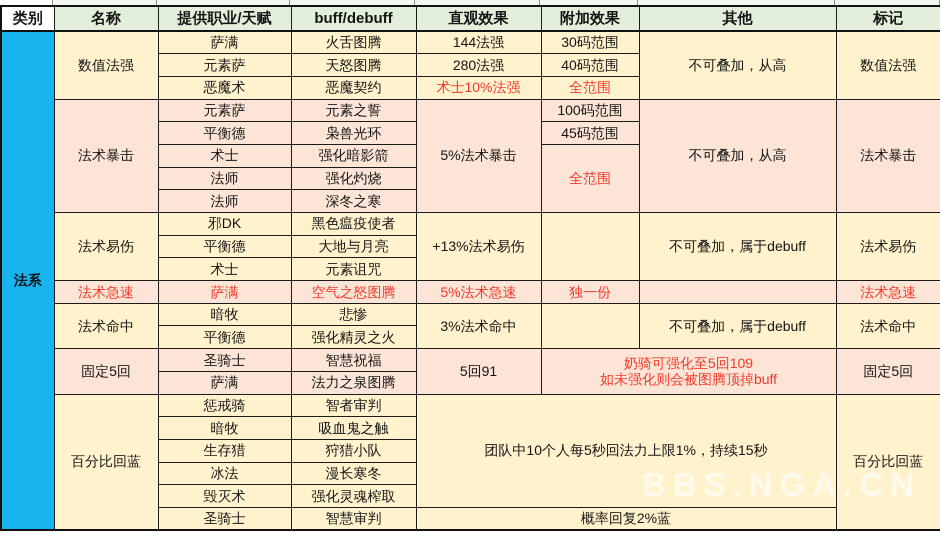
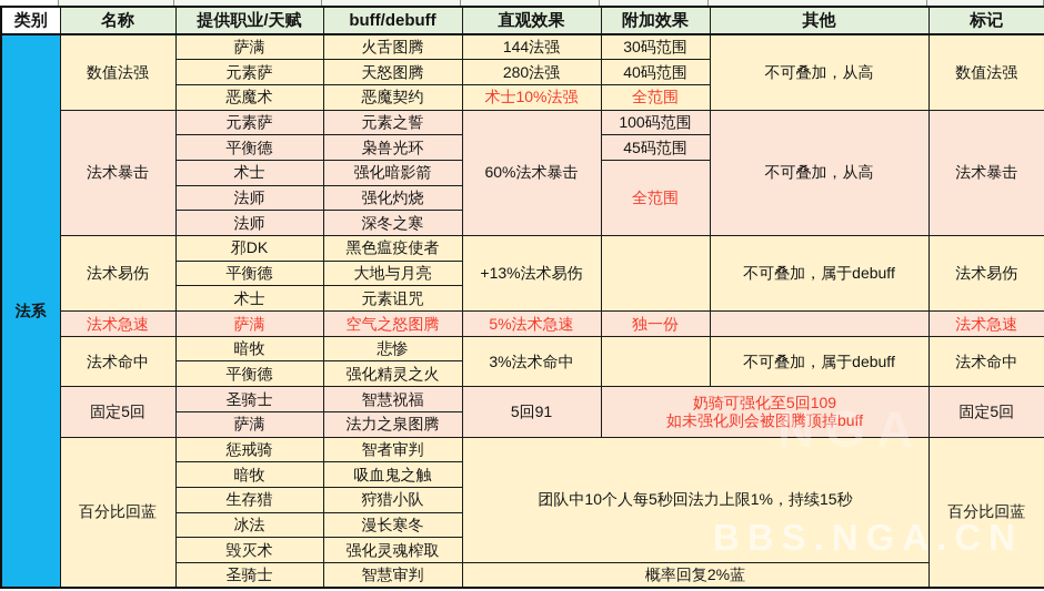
  类别	名称	提供职业/天赋	buff/debuff	直观效果	附加效果	其他	标记
  法系	数值法强	萨满	火舌图腾	144法强	30码范围	不可叠加，从高	数值法强
  元素萨	天怒图腾	280法强	40码范围
  恶魔术	恶魔契约	术士10%法强	全范围
- 法术暴击	元素萨	元素之誓	5%法术暴击	100码范围	不可叠加，从高	法术暴击
+ 法术暴击	元素萨	元素之誓	60%法术暴击	100码范围	不可叠加，从高	法术暴击
  平衡德	枭兽光环	45码范围
  术士	强化暗影箭	全范围
  法师	强化灼烧
  法师	深冬之寒
  法术易伤	邪DK	黑色瘟疫使者	+13%法术易伤		不可叠加，属于debuff	法术易伤
  平衡德	大地与月亮
  术士	元素诅咒
  法术急速	萨满	空气之怒图腾	5%法术急速	独一份		法术急速
  法术命中	暗牧	悲惨	3%法术命中		不可叠加，属于debuff	法术命中
  平衡德	强化精灵之火
  固定5回	圣骑士	智慧祝福	5回91	奶骑可强化至5回109 如未强化则会被图腾顶掉buff	固定5回
  萨满	法力之泉图腾
  百分比回蓝	惩戒骑	智者审判	团队中10个人每5秒回法力上限1%，持续15秒	百分比回蓝
  暗牧	吸血鬼之触
  生存猎	狩猎小队
  冰法	漫长寒冬
  毁灭术	强化灵魂榨取
  圣骑士	智慧审判	概率回复2%蓝
+ NGA
  BBS.NGA.CN
